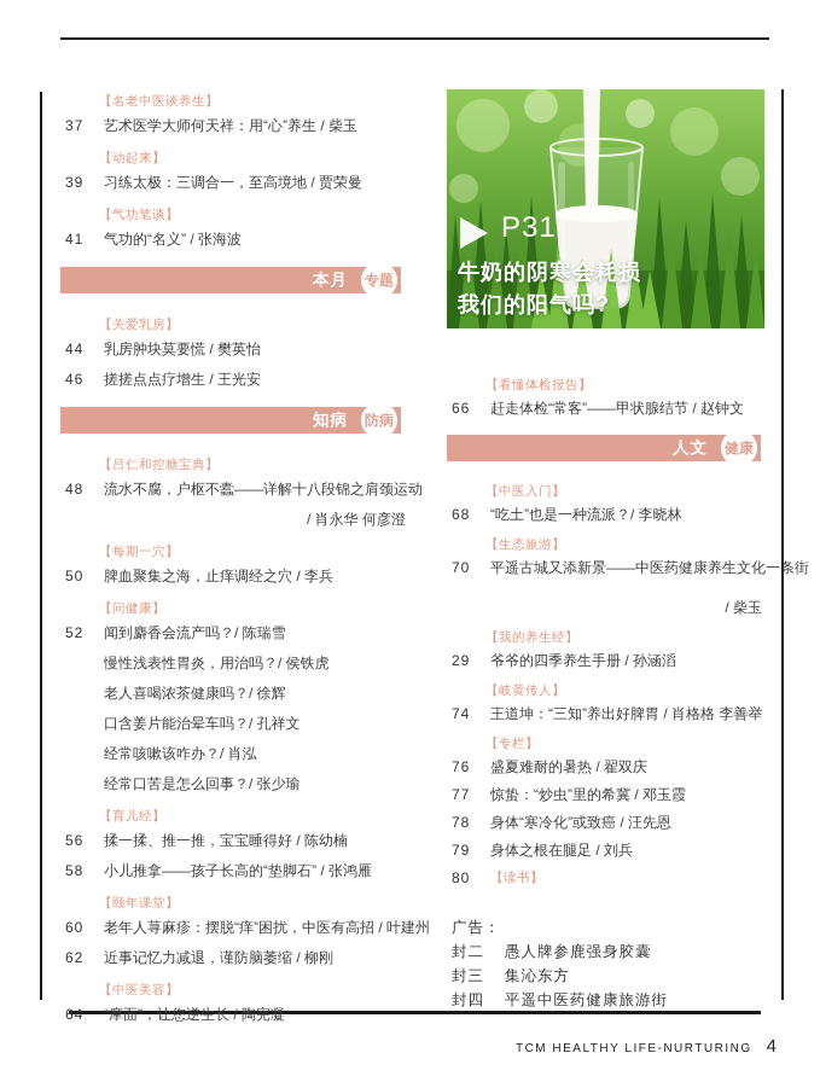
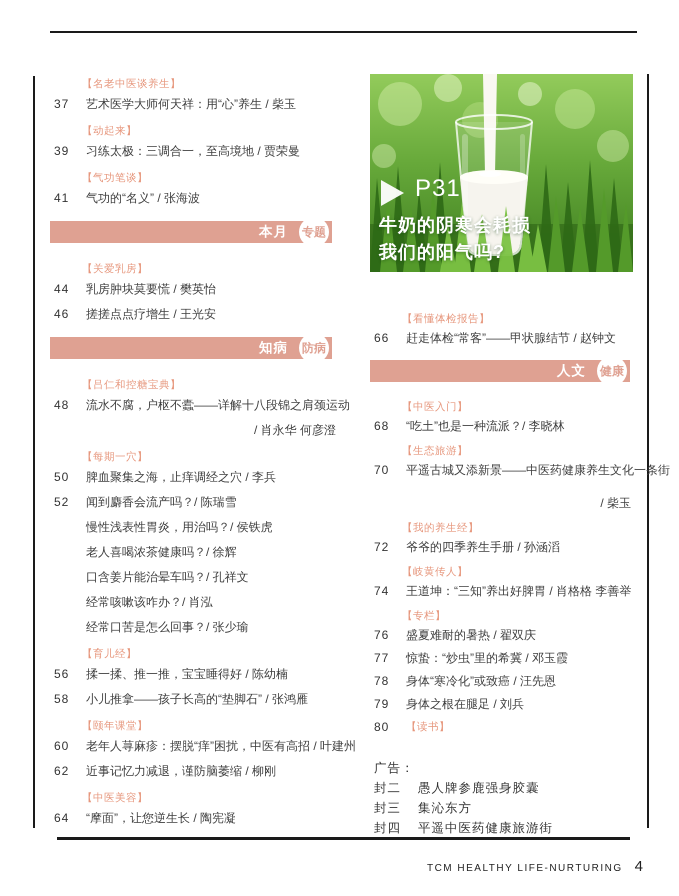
  【名老中医谈养生】
  37
  艺术医学大师何天祥：用“心”养生 / 柴玉
  【动起来】
  39
  习练太极：三调合一，至高境地 / 贾荣曼
  【气功笔谈】
  41
  气功的“名义” / 张海波
  本月
  专题
  【关爱乳房】
  44
  乳房肿块莫要慌 / 樊英怡
  46
  搓搓点点疗增生 / 王光安
  知病
  防病
  【吕仁和控糖宝典】
  48
  流水不腐，户枢不蠹——详解十八段锦之肩颈运动
  / 肖永华 何彦澄
  【每期一穴】
  50
  脾血聚集之海，止痒调经之穴 / 李兵
- 【问健康】
  52
  闻到麝香会流产吗？/ 陈瑞雪
  慢性浅表性胃炎，用治吗？/ 侯铁虎
  老人喜喝浓茶健康吗？/ 徐辉
  口含姜片能治晕车吗？/ 孔祥文
  经常咳嗽该咋办？/ 肖泓
  经常口苦是怎么回事？/ 张少瑜
  【育儿经】
  56
  揉一揉、推一推，宝宝睡得好 / 陈幼楠
  58
  小儿推拿——孩子长高的“垫脚石” / 张鸿雁
  【颐年课堂】
  60
  老年人荨麻疹：摆脱“痒”困扰，中医有高招 / 叶建州
  62
  近事记忆力减退，谨防脑萎缩 / 柳刚
  【中医美容】
  64
  “摩面”，让您逆生长 / 陶宪凝
  P31
  牛奶的阴寒会耗损
  我们的阳气吗?
  【看懂体检报告】
  66
  赶走体检“常客”——甲状腺结节 / 赵钟文
  人文
  健康
  【中医入门】
  68
  “吃土”也是一种流派？/ 李晓林
  【生态旅游】
  70
  平遥古城又添新景——中医药健康养生文化一条街
  / 柴玉
  【我的养生经】
- 29
+ 72
  爷爷的四季养生手册 / 孙涵滔
  【岐黄传人】
  74
  王道坤：“三知”养出好脾胃 / 肖格格 李善举
  【专栏】
  76
  盛夏难耐的暑热 / 翟双庆
  77
  惊蛰：“炒虫”里的希冀 / 邓玉霞
  78
  身体“寒冷化”或致癌 / 汪先恩
  79
  身体之根在腿足 / 刘兵
  80
  【读书】
  广告：
  封二
  愚人牌参鹿强身胶囊
  封三
  集沁东方
  封四
  平遥中医药健康旅游街
  TCM HEALTHY LIFE-NURTURING
  4
